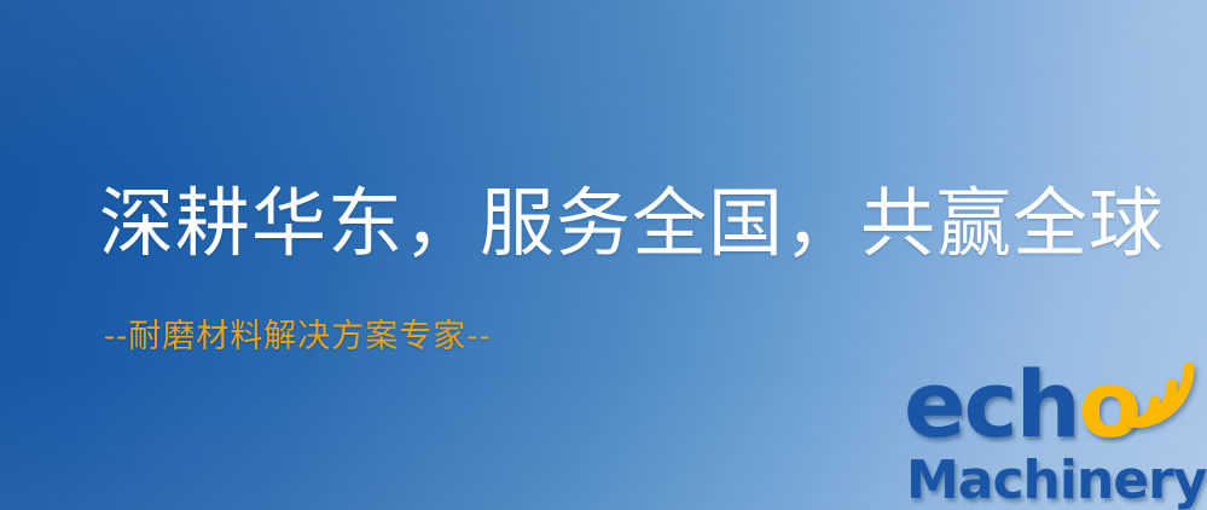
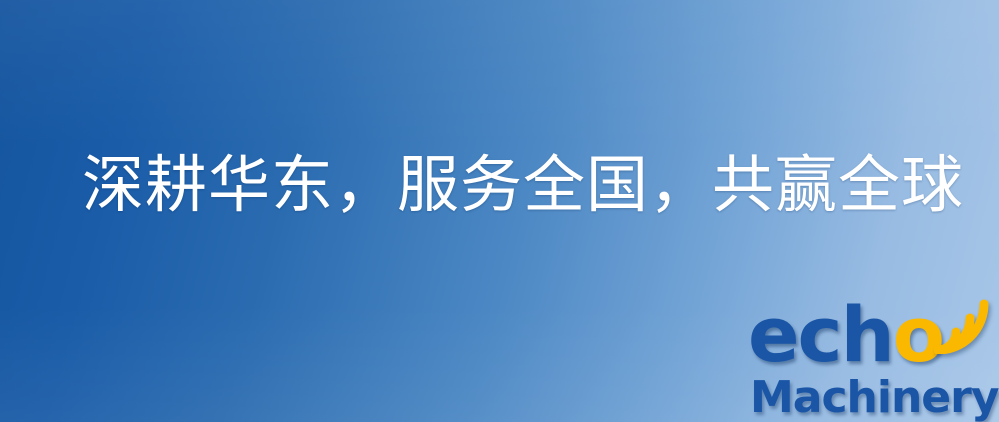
  深耕华东，服务全国，共赢全球
- --耐磨材料解决方案专家--
  echo
  Machinery
